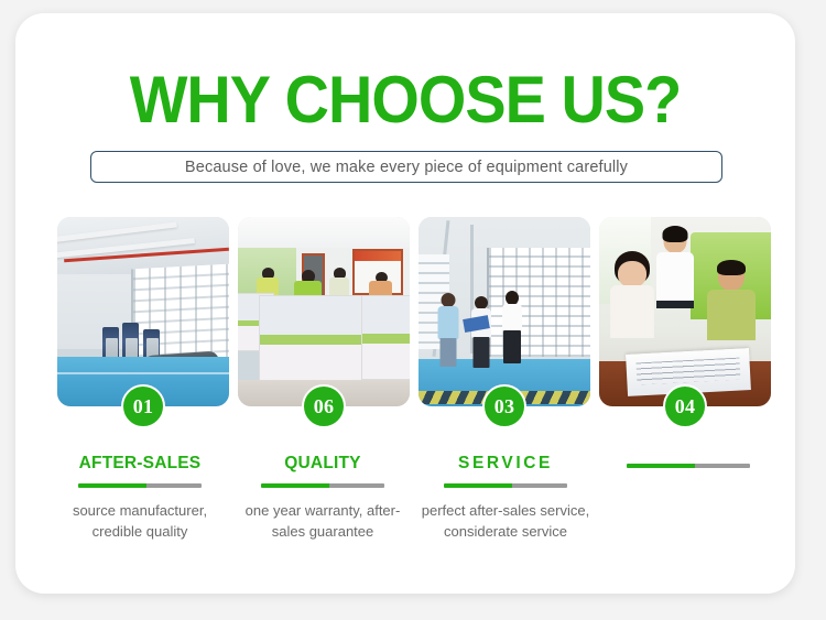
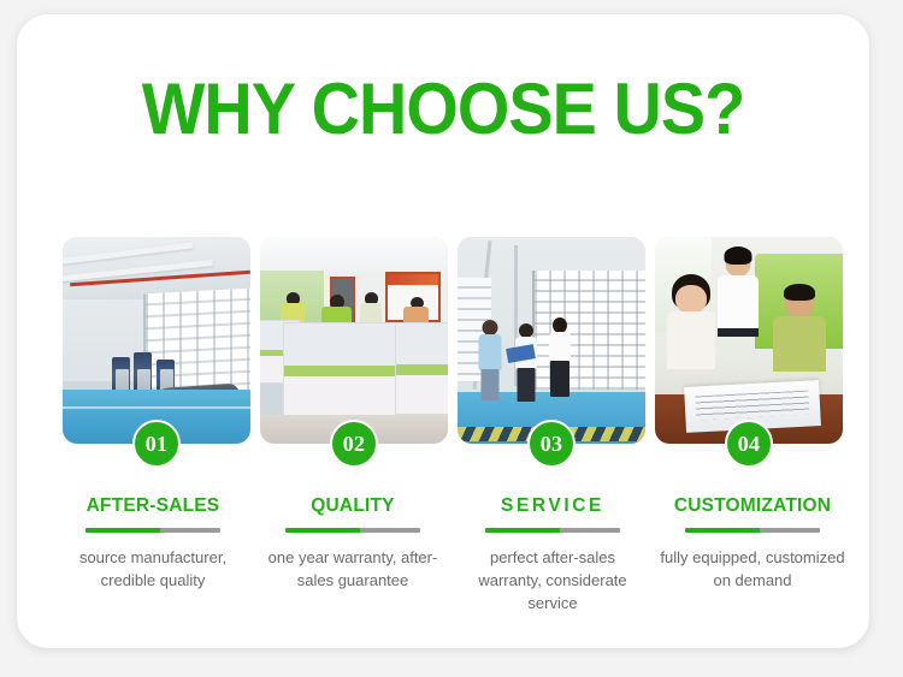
  WHY CHOOSE US?
- Because of love, we make every piece of equipment carefully
  01
- 06
+ 02
  03
  04
  AFTER-SALES
  source manufacturer, credible quality
  QUALITY
  one year warranty, after-sales guarantee
  SERVICE
- perfect after-sales service, considerate service
+ perfect after-sales warranty, considerate service
+ CUSTOMIZATION
+ fully equipped, customized on demand
